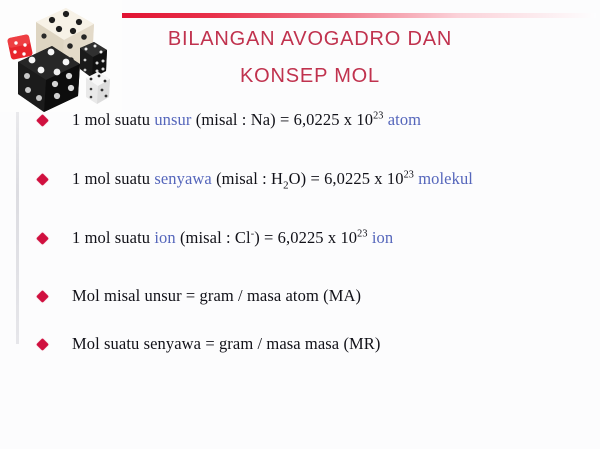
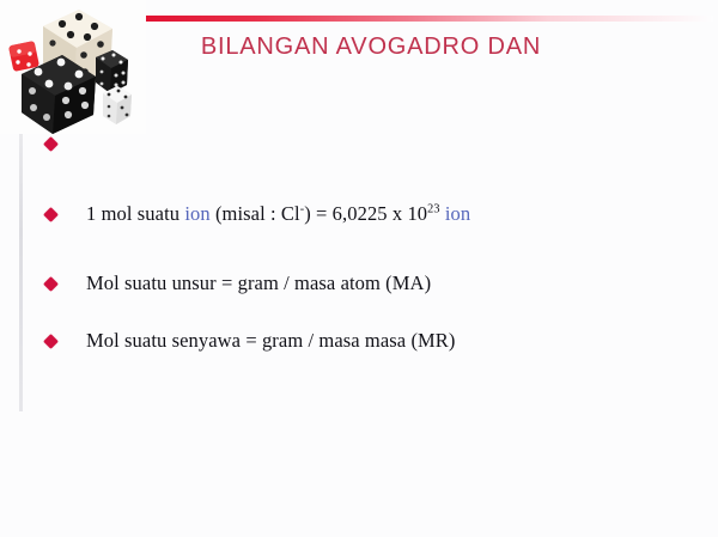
  BILANGAN AVOGADRO DAN
- KONSEP MOL
- 1 mol suatu unsur (misal : Na) = 6,0225 x 1023 atom
- 1 mol suatu senyawa (misal : H2O) = 6,0225 x 1023 molekul
  1 mol suatu ion (misal : Cl-) = 6,0225 x 1023 ion
- Mol misal unsur = gram / masa atom (MA)
+ Mol suatu unsur = gram / masa atom (MA)
  Mol suatu senyawa = gram / masa masa (MR)
